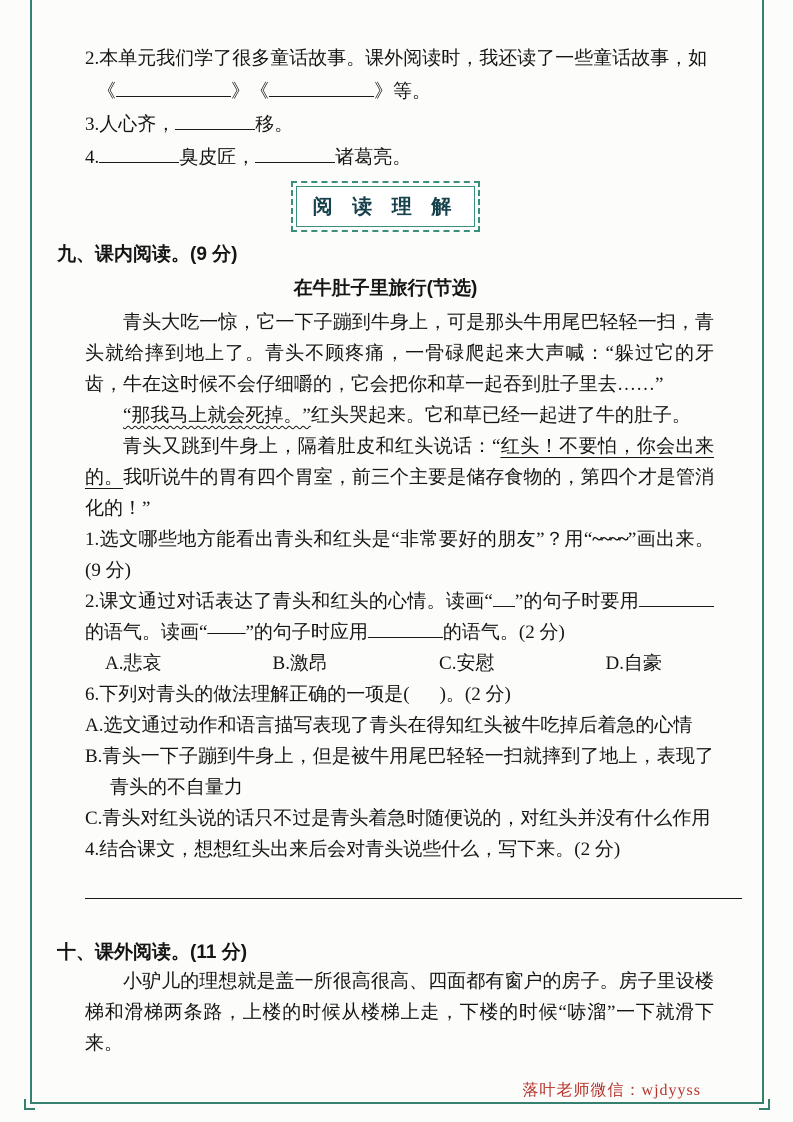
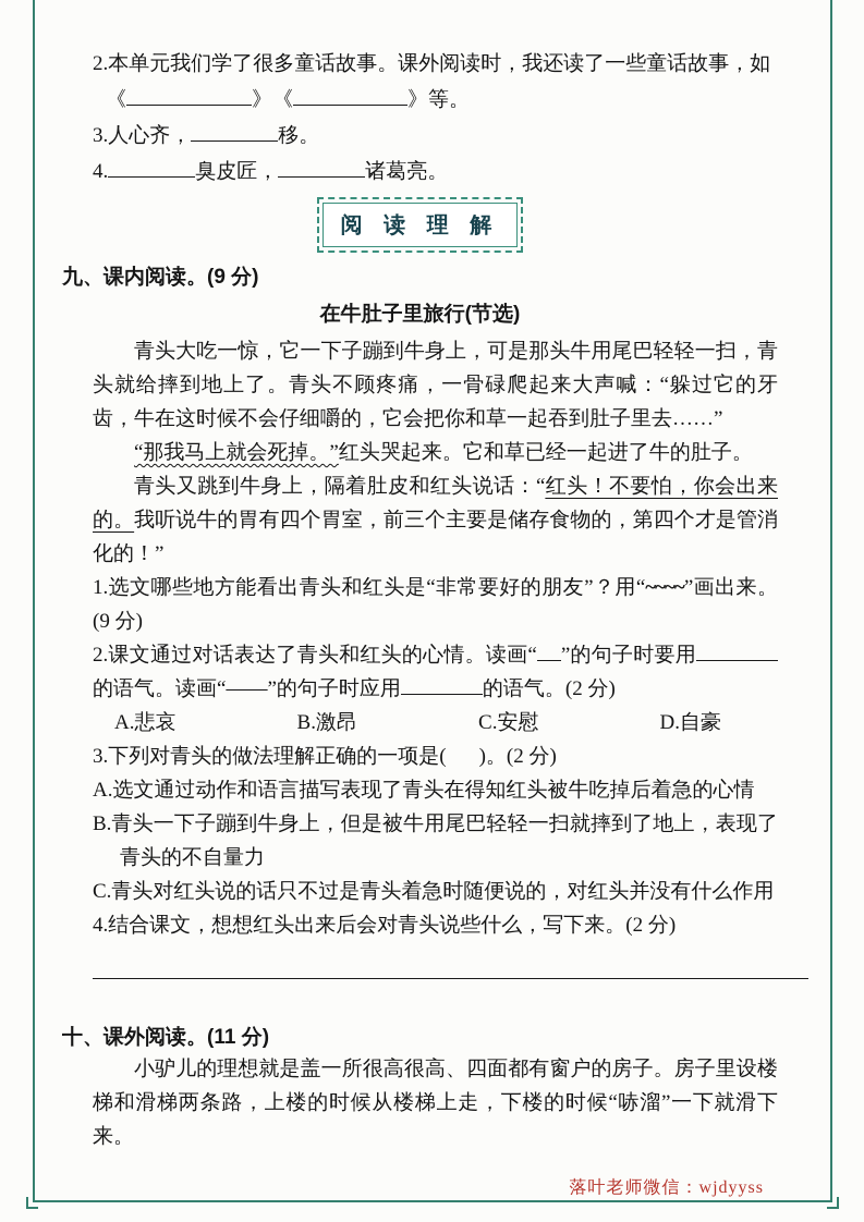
  2.本单元我们学了很多童话故事。课外阅读时，我还读了一些童话故事，如
  《 》《 》等。
  3.人心齐， 移。
  4. 臭皮匠， 诸葛亮。
  阅 读 理 解
  九、课内阅读。(9 分)
  在牛肚子里旅行(节选)
  青头大吃一惊，它一下子蹦到牛身上，可是那头牛用尾巴轻轻一扫，青头就给摔到地上了。青头不顾疼痛，一骨碌爬起来大声喊：“躲过它的牙齿，牛在这时候不会仔细嚼的，它会把你和草一起吞到肚子里去……”
  “那我马上就会死掉。”红头哭起来。它和草已经一起进了牛的肚子。
  青头又跳到牛身上，隔着肚皮和红头说话：“红头！不要怕，你会出来的。我听说牛的胃有四个胃室，前三个主要是储存食物的，第四个才是管消化的！”
  1.选文哪些地方能看出青头和红头是“非常要好的朋友”？用“~~~~”画出来。(9 分)
  2.课文通过对话表达了青头和红头的心情。读画“ ”的句子时要用的语气。读画“——”的句子时应用 的语气。(2 分)
  A.悲哀
  B.激昂
  C.安慰
  D.自豪
- 6.下列对青头的做法理解正确的一项是( )。(2 分)
+ 3.下列对青头的做法理解正确的一项是( )。(2 分)
  A.选文通过动作和语言描写表现了青头在得知红头被牛吃掉后着急的心情
  B.青头一下子蹦到牛身上，但是被牛用尾巴轻轻一扫就摔到了地上，表现了青头的不自量力
  C.青头对红头说的话只不过是青头着急时随便说的，对红头并没有什么作用
  4.结合课文，想想红头出来后会对青头说些什么，写下来。(2 分)
  十、课外阅读。(11 分)
  小驴儿的理想就是盖一所很高很高、四面都有窗户的房子。房子里设楼梯和滑梯两条路，上楼的时候从楼梯上走，下楼的时候“哧溜”一下就滑下来。
  落叶老师微信：wjdyyss
